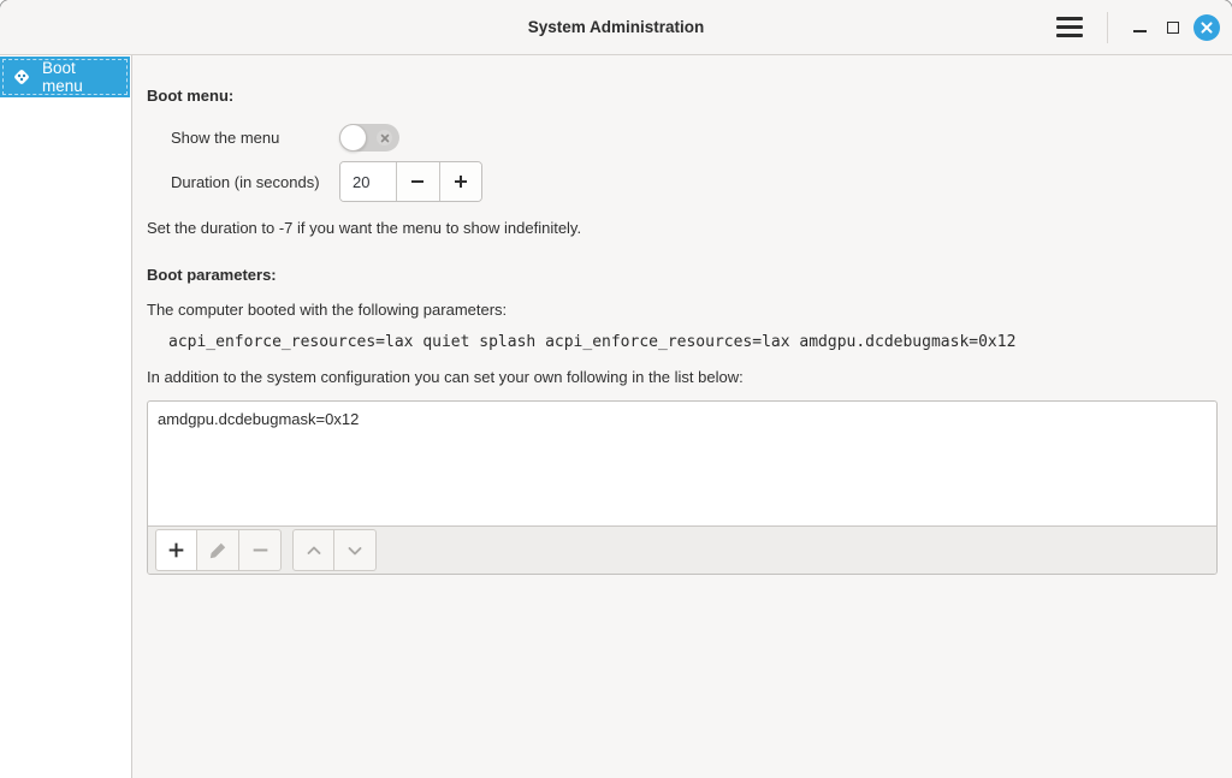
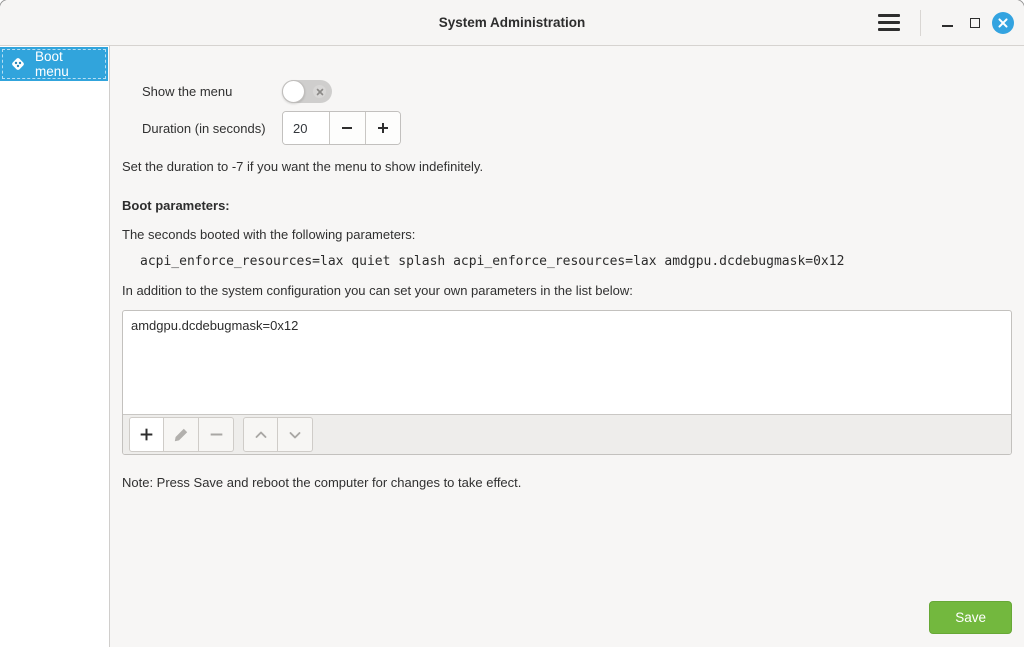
  System Administration
  Boot menu
- Boot menu:
  Show the menu
  Duration (in seconds)
  20
  Set the duration to -7 if you want the menu to show indefinitely.
  Boot parameters:
- The computer booted with the following parameters:
+ The seconds booted with the following parameters:
  acpi_enforce_resources=lax quiet splash acpi_enforce_resources=lax amdgpu.dcdebugmask=0x12
- In addition to the system configuration you can set your own following in the list below:
+ In addition to the system configuration you can set your own parameters in the list below:
  amdgpu.dcdebugmask=0x12
+ Note: Press Save and reboot the computer for changes to take effect.
+ Save
